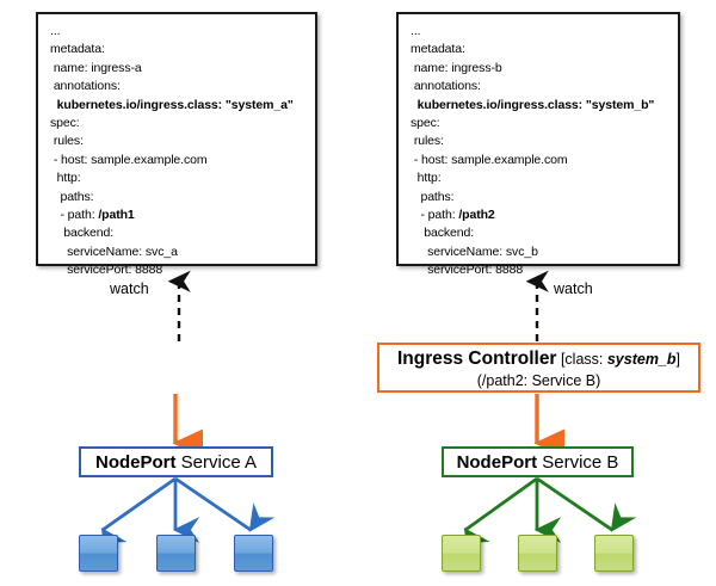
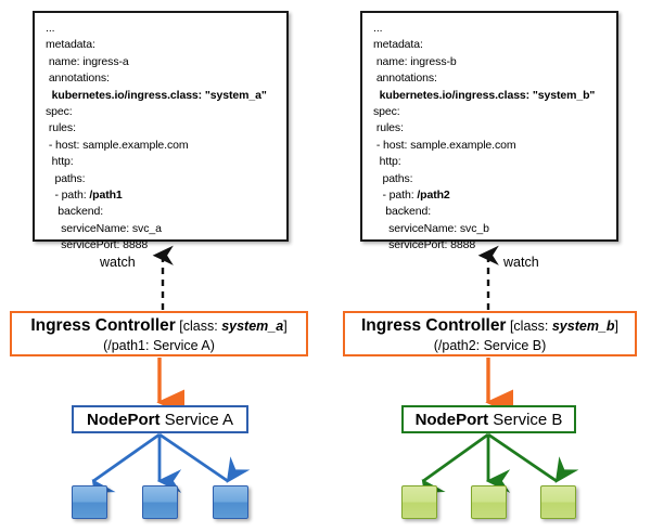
  ...
  metadata:
  name: ingress-a
  annotations:
  kubernetes.io/ingress.class: "system_a"
  spec:
  rules:
  - host: sample.example.com
  http:
  paths:
  - path: /path1
  backend:
  serviceName: svc_a
  servicePort: 8888
  ...
  metadata:
  name: ingress-b
  annotations:
  kubernetes.io/ingress.class: "system_b"
  spec:
  rules:
  - host: sample.example.com
  http:
  paths:
  - path: /path2
  backend:
  serviceName: svc_b
  servicePort: 8888
  watch
  watch
+ Ingress Controller [class: system_a]
+ (/path1: Service A)
  Ingress Controller [class: system_b]
  (/path2: Service B)
  NodePort Service A
  NodePort Service B
